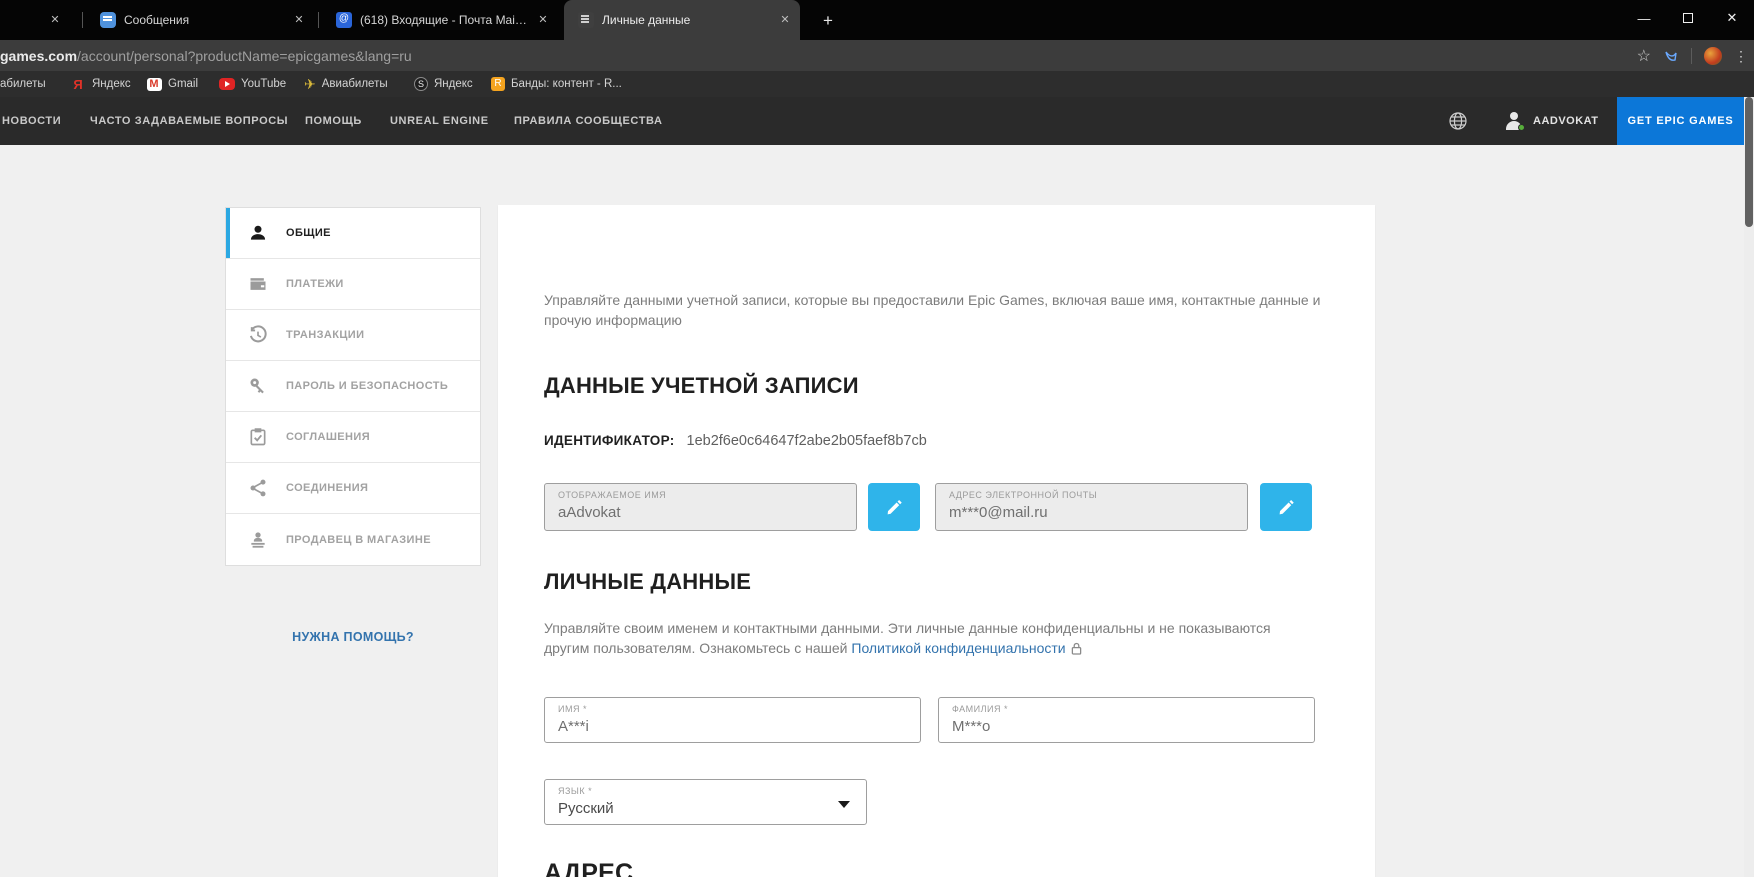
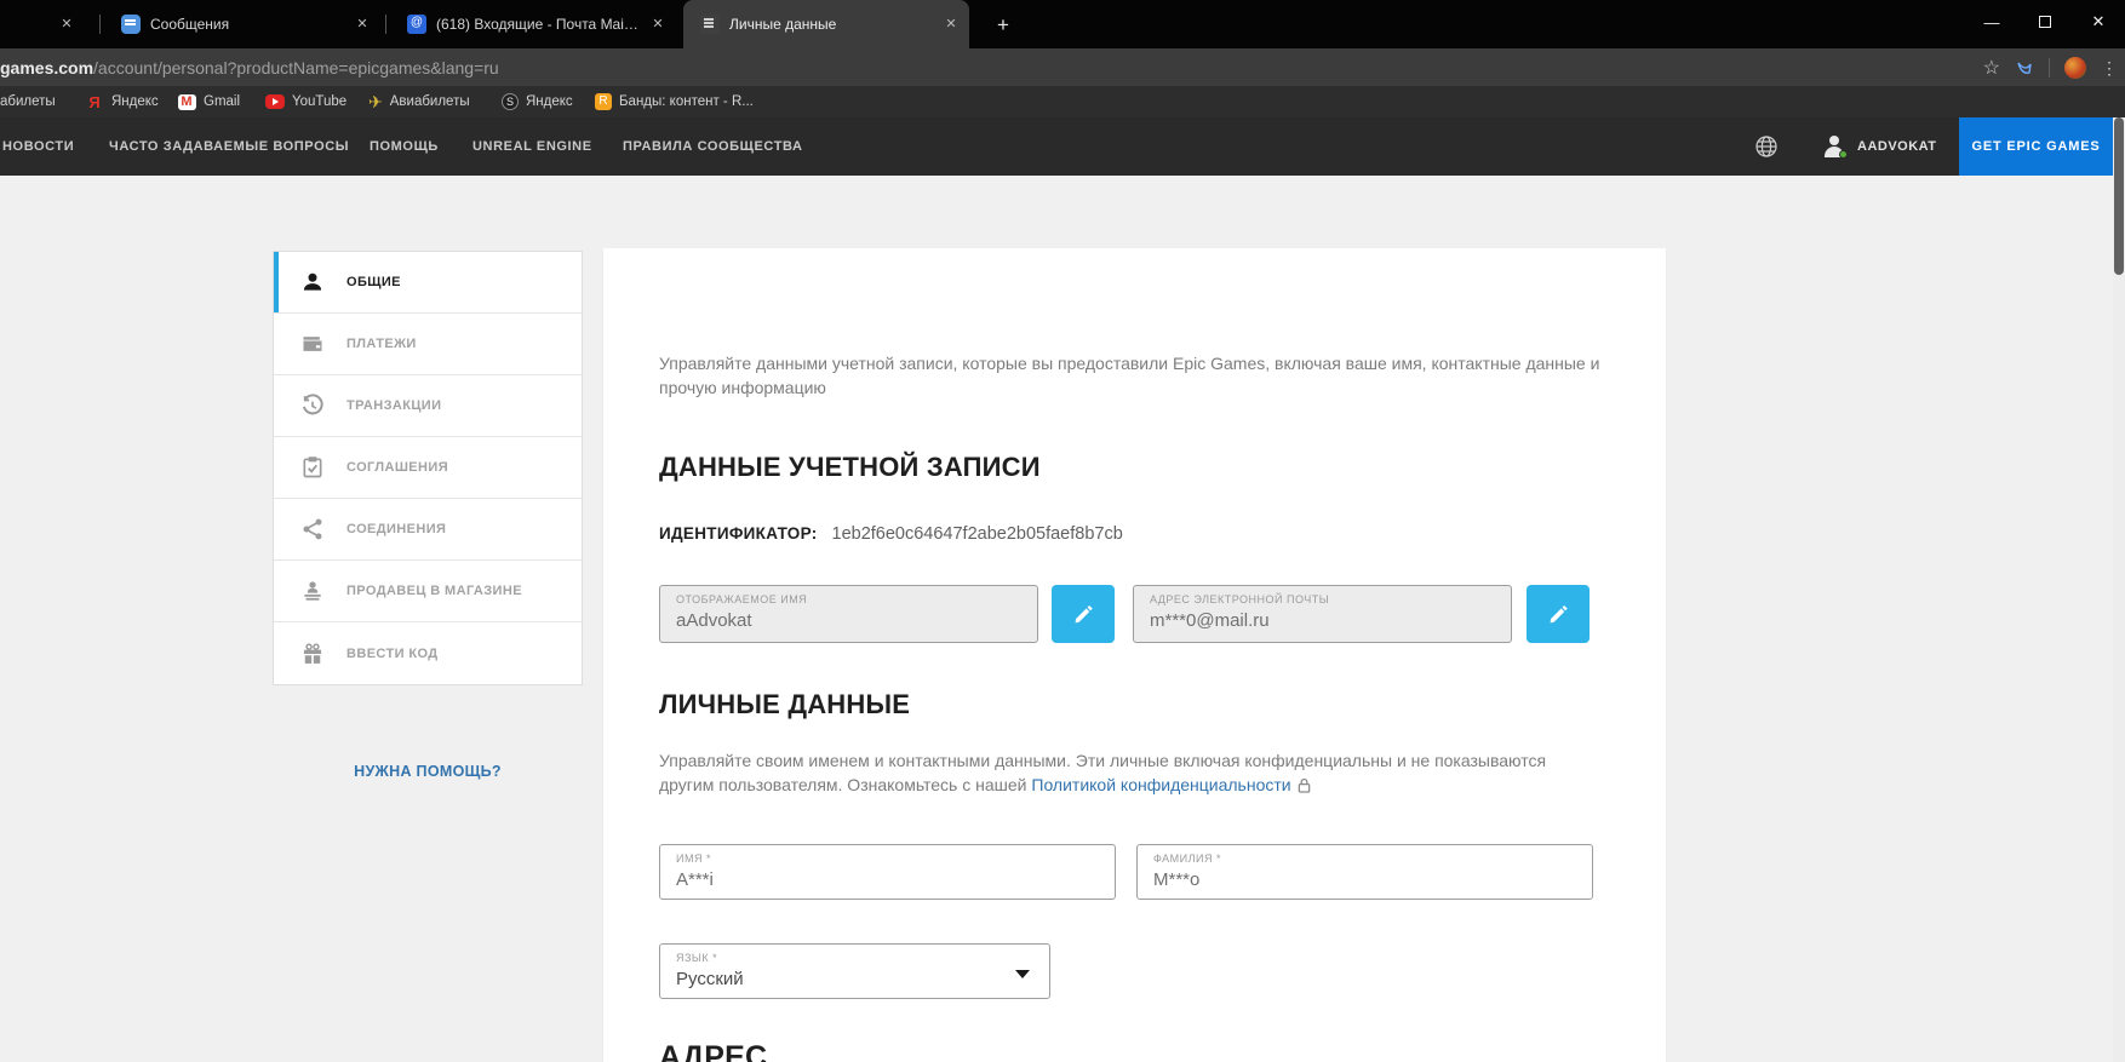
  ✕
  Сообщения
  ✕
  (618) Входящие - Почта Mail.r
  ✕
  Личные данные
  ✕
  +
  —
  ✕
  games.com/account/personal?productName=epicgames&lang=ru
  ☆
  ⋮
  абилеты
  Я
  Яндекс
  M
  Gmail
  YouTube
  ✈
  Авиабилеты
  S
  Яндекс
  R
  Банды: контент - R...
  НОВОСТИ
  ЧАСТО ЗАДАВАЕМЫЕ ВОПРОСЫ
  ПОМОЩЬ
  UNREAL ENGINE
  ПРАВИЛА СООБЩЕСТВА
  AADVOKAT
  GET EPIC GAMES
  ОБЩИЕ
  ПЛАТЕЖИ
  ТРАНЗАКЦИИ
- ПАРОЛЬ И БЕЗОПАСНОСТЬ
  СОГЛАШЕНИЯ
  СОЕДИНЕНИЯ
  ПРОДАВЕЦ В МАГАЗИНЕ
+ ВВЕСТИ КОД
  НУЖНА ПОМОЩЬ?
  Управляйте данными учетной записи, которые вы предоставили Epic Games, включая ваше имя, контактные данные и прочую информацию
  ДАННЫЕ УЧЕТНОЙ ЗАПИСИ
  ИДЕНТИФИКАТОР:
  1eb2f6e0c64647f2abe2b05faef8b7cb
  ОТОБРАЖАЕМОЕ ИМЯ
  aAdvokat
  АДРЕС ЭЛЕКТРОННОЙ ПОЧТЫ
  m***0@mail.ru
  ЛИЧНЫЕ ДАННЫЕ
- Управляйте своим именем и контактными данными. Эти личные данные конфиденциальны и не показываются другим пользователям. Ознакомьтесь с нашей Политикой конфиденциальности
+ Управляйте своим именем и контактными данными. Эти личные включая конфиденциальны и не показываются другим пользователям. Ознакомьтесь с нашей Политикой конфиденциальности
  ИМЯ *
  A***i
  ФАМИЛИЯ *
  M***o
  ЯЗЫК *
  Русский
  АДРЕС
